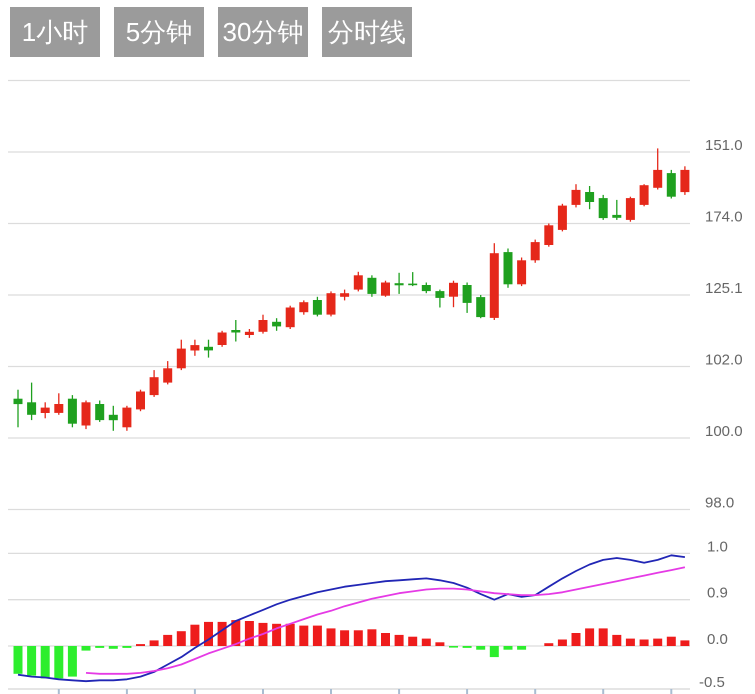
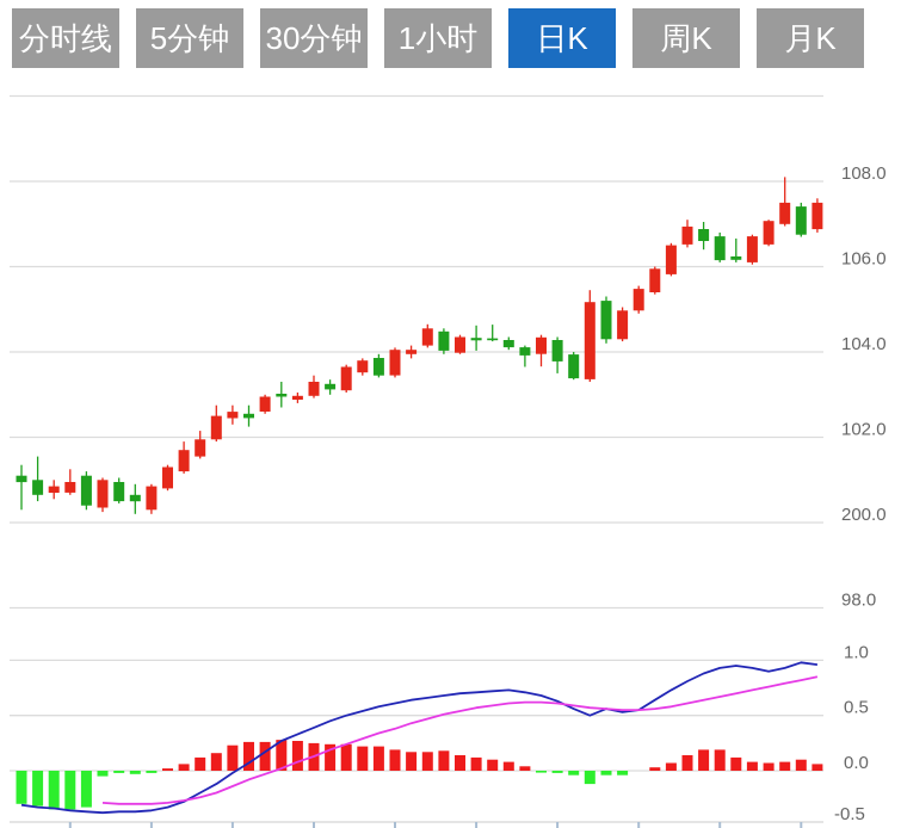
- 1小时
+ 分时线
  5分钟
  30分钟
- 分时线
+ 1小时
+ 日K
+ 周K
+ 月K
- 151.0
+ 108.0
- 174.0
+ 106.0
- 125.1
+ 104.0
  102.0
- 100.0
+ 200.0
  98.0
  1.0
- 0.9
+ 0.5
  0.0
  -0.5
